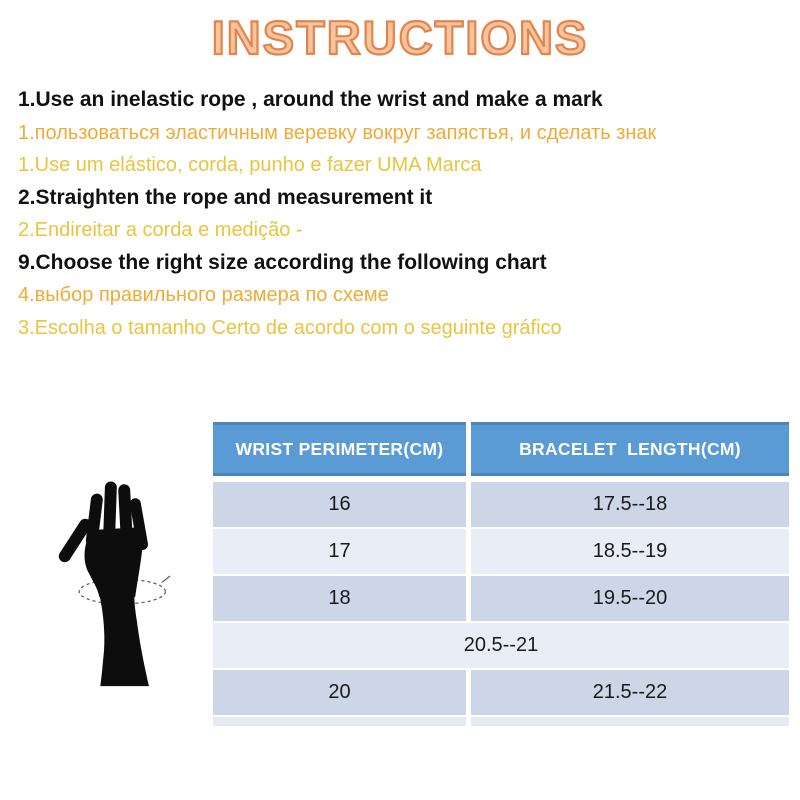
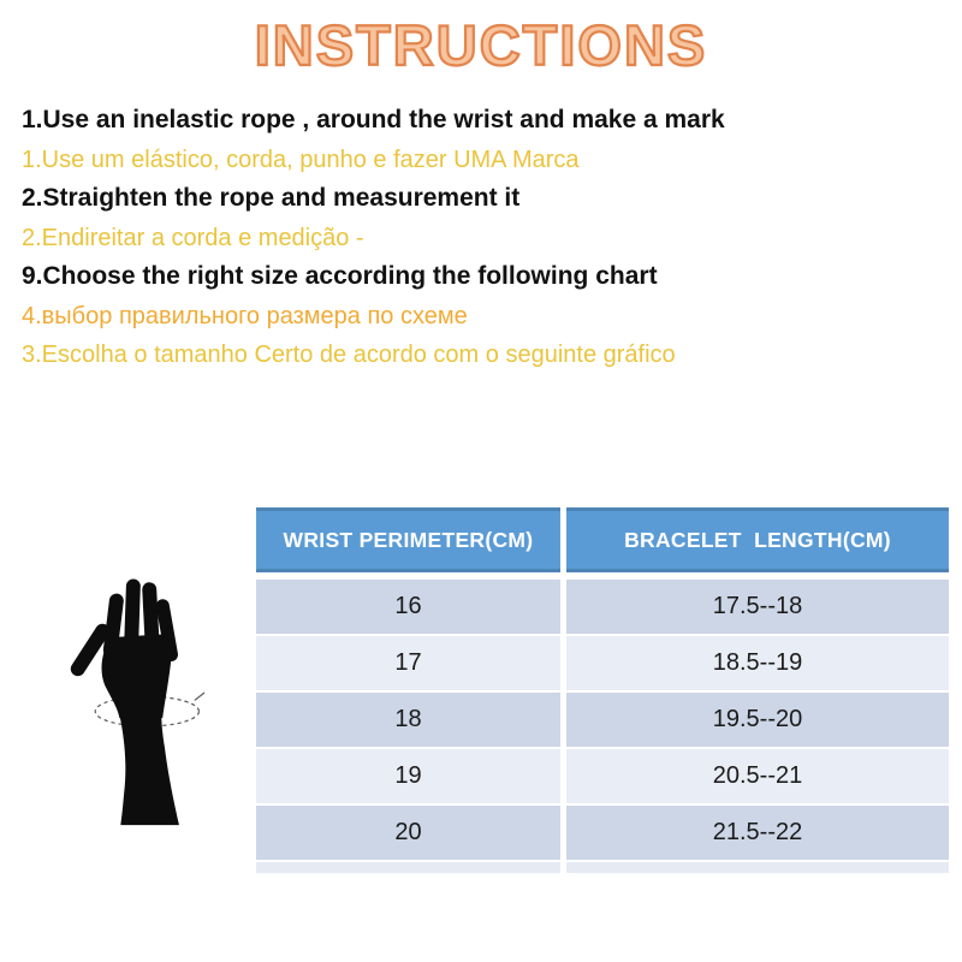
  INSTRUCTIONS
  1.Use an inelastic rope , around the wrist and make a mark
- 1.пользоваться эластичным веревку вокруг запястья, и сделать знак
  1.Use um elástico, corda, punho e fazer UMA Marca
  2.Straighten the rope and measurement it
  2.Endireitar a corda e medição -
  9.Choose the right size according the following chart
  4.выбор правильного размера по схеме
  3.Escolha o tamanho Certo de acordo com o seguinte gráfico
  WRIST PERIMETER(CM)
  BRACELET LENGTH(CM)
  16
  17.5--18
  17
  18.5--19
  18
  19.5--20
+ 19
  20.5--21
  20
  21.5--22
